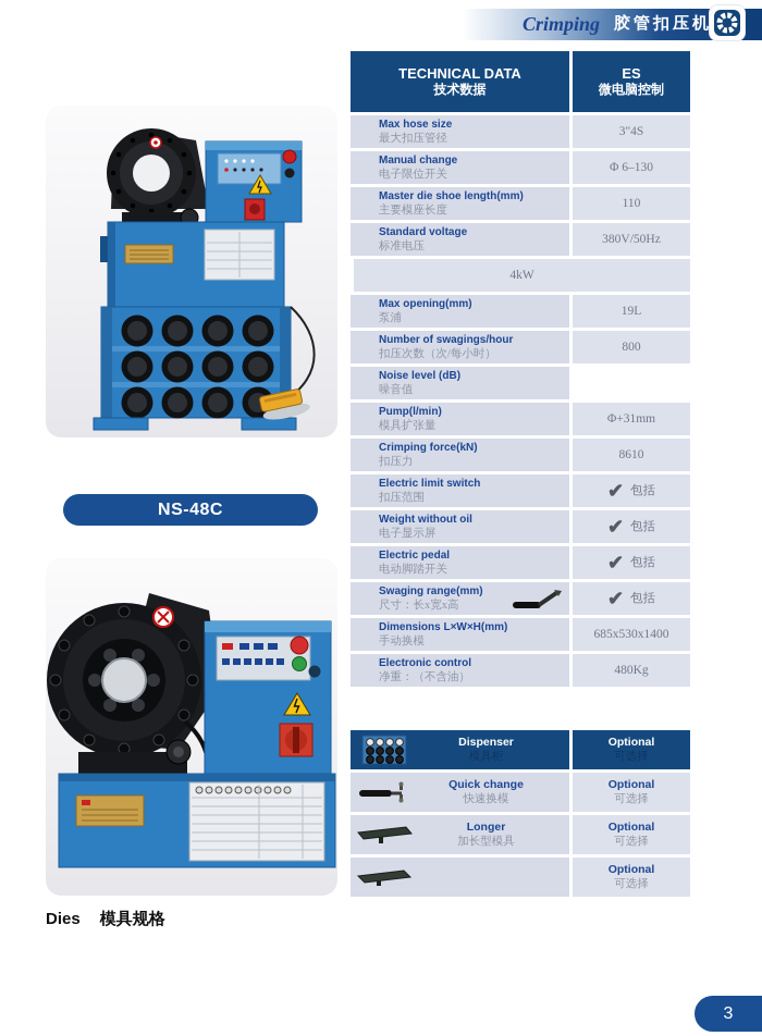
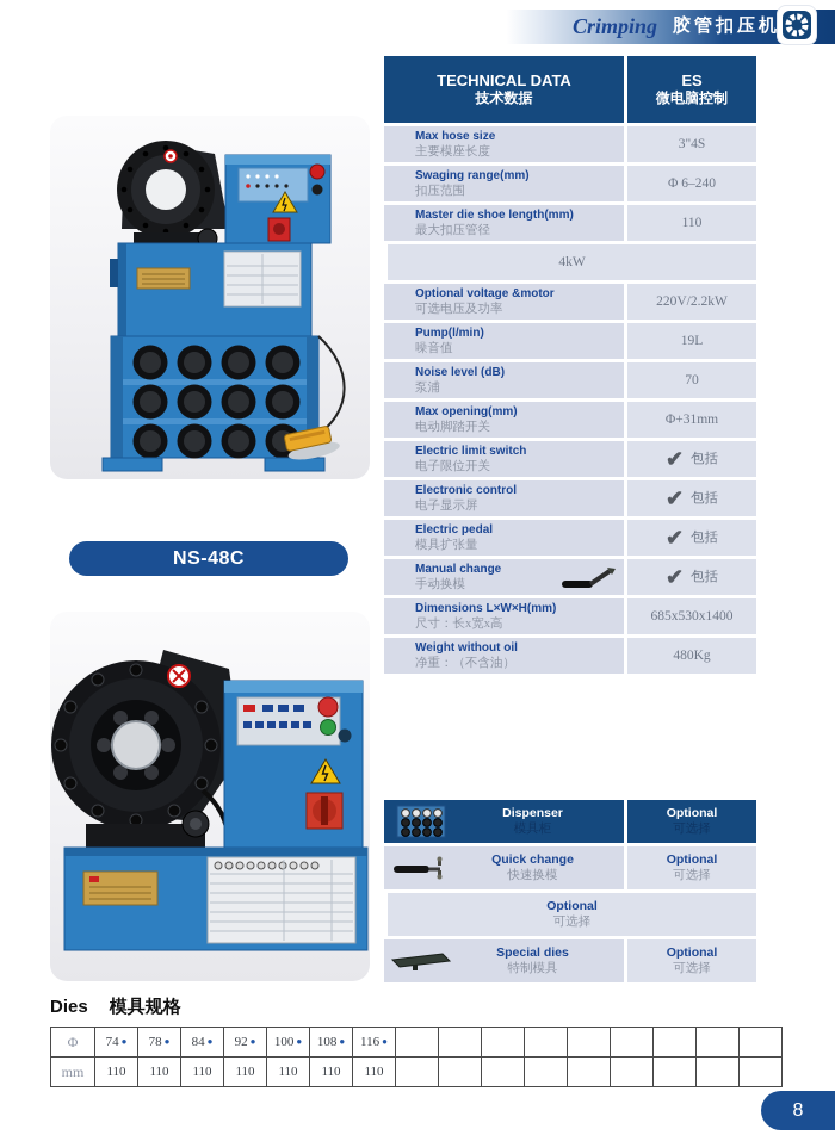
  Crimping
  胶管扣压机
  NS-48C
  TECHNICAL DATA
  技术数据
  ES
  微电脑控制
  Max hose size
- 最大扣压管径
+ 主要模座长度
  3"4S
- Manual change
+ Swaging range(mm)
- 电子限位开关
+ 扣压范围
- Φ 6–130
+ Φ 6–240
  Master die shoe length(mm)
- 主要模座长度
+ 最大扣压管径
  110
- Standard voltage
- 标准电压
- 380V/50Hz
  4kW
+ Optional voltage &motor
+ 可选电压及功率
+ 220V/2.2kW
- Max opening(mm)
+ Pump(l/min)
- 泵浦
+ 噪音值
  19L
- Number of swagings/hour
- 扣压次数（次/每小时）
- 800
  Noise level (dB)
- 噪音值
+ 泵浦
+ 70
- Pump(l/min)
+ Max opening(mm)
- 模具扩张量
+ 电动脚踏开关
  Φ+31mm
- Crimping force(kN)
- 扣压力
- 8610
  Electric limit switch
- 扣压范围
+ 电子限位开关
  ✔
  包括
- Weight without oil
+ Electronic control
  电子显示屏
  ✔
  包括
  Electric pedal
- 电动脚踏开关
+ 模具扩张量
  ✔
  包括
- Swaging range(mm)
+ Manual change
- 尺寸：长x宽x高
+ 手动换模
  ✔
  包括
  Dimensions L×W×H(mm)
- 手动换模
+ 尺寸：长x宽x高
  685x530x1400
- Electronic control
+ Weight without oil
  净重：（不含油）
  480Kg
  Dispenser
  模具柜
  Optional
  可选择
  Quick change
  快速换模
  Optional
  可选择
- Longer
- 加长型模具
  Optional
  可选择
+ Special dies
+ 特制模具
  Optional
  可选择
  Dies 模具规格
+ Φ	74 ●	78 ●	84 ●	92 ●	100 ●	108 ●	116 ●
+ mm	110	110	110	110	110	110	110
- 3
+ 8
